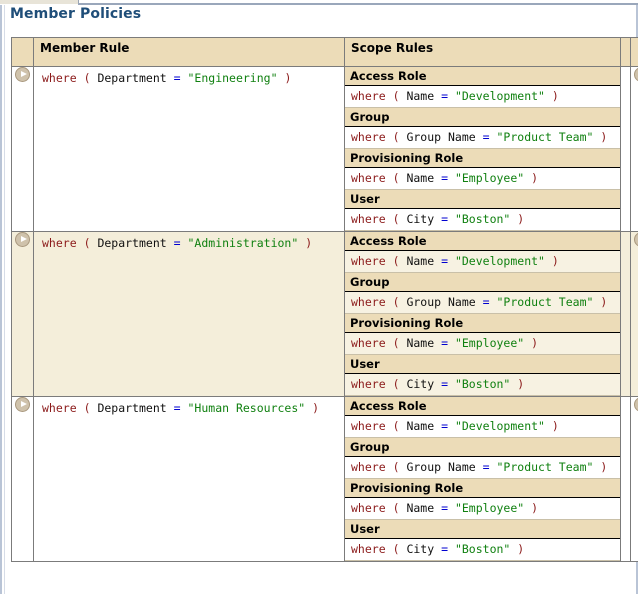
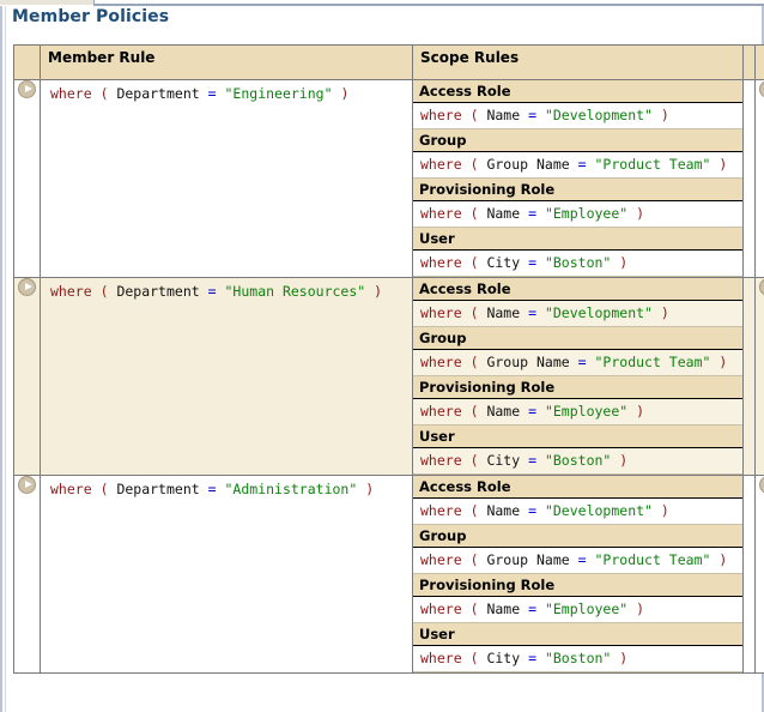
  Member Policies
  	Member Rule	Scope Rules
  	where ( Department = "Engineering" )
  Access Role
  where ( Name = "Development" )
  Group
  where ( Group Name = "Product Team" )
  Provisioning Role
  where ( Name = "Employee" )
  User
  where ( City = "Boston" )
- 	where ( Department = "Administration" )
+ 	where ( Department = "Human Resources" )
  Access Role
  where ( Name = "Development" )
  Group
  where ( Group Name = "Product Team" )
  Provisioning Role
  where ( Name = "Employee" )
  User
  where ( City = "Boston" )
- 	where ( Department = "Human Resources" )
+ 	where ( Department = "Administration" )
  Access Role
  where ( Name = "Development" )
  Group
  where ( Group Name = "Product Team" )
  Provisioning Role
  where ( Name = "Employee" )
  User
  where ( City = "Boston" )
